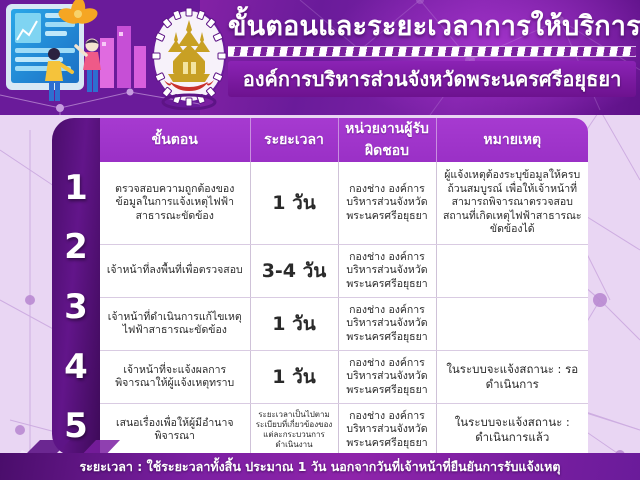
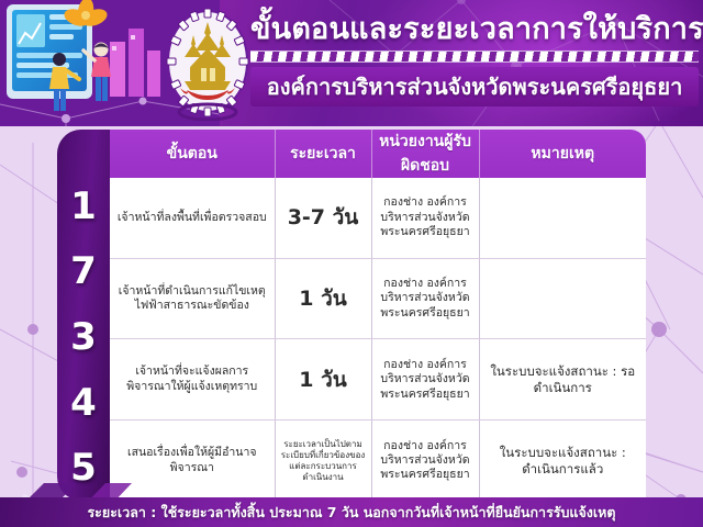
  ขั้นตอนและระยะเวลาการให้บริการ
  องค์การบริหารส่วนจังหวัดพระนครศรีอยุธยา
  1
- 2
+ 7
  3
  4
  5
  ขั้นตอน	ระยะเวลา	หน่วยงานผู้รับผิดชอบ	หมายเหตุ
- ตรวจสอบความถูกต้องของข้อมูลในการแจ้งเหตุไฟฟ้าสาธารณะขัดข้อง	1 วัน	กองช่าง องค์การบริหารส่วนจังหวัดพระนครศรีอยุธยา	ผู้แจ้งเหตุต้องระบุข้อมูลให้ครบถ้วนสมบูรณ์ เพื่อให้เจ้าหน้าที่สามารถพิจารณาตรวจสอบสถานที่เกิดเหตุไฟฟ้าสาธารณะขัดข้องได้
- เจ้าหน้าที่ลงพื้นที่เพื่อตรวจสอบ	3-4 วัน	กองช่าง องค์การบริหารส่วนจังหวัดพระนครศรีอยุธยา
+ เจ้าหน้าที่ลงพื้นที่เพื่อตรวจสอบ	3-7 วัน	กองช่าง องค์การบริหารส่วนจังหวัดพระนครศรีอยุธยา
  เจ้าหน้าที่ดำเนินการแก้ไขเหตุไฟฟ้าสาธารณะขัดข้อง	1 วัน	กองช่าง องค์การบริหารส่วนจังหวัดพระนครศรีอยุธยา
  เจ้าหน้าที่จะแจ้งผลการพิจารณาให้ผู้แจ้งเหตุทราบ	1 วัน	กองช่าง องค์การบริหารส่วนจังหวัดพระนครศรีอยุธยา	ในระบบจะแจ้งสถานะ : รอดำเนินการ
  เสนอเรื่องเพื่อให้ผู้มีอำนาจพิจารณา	ระยะเวลาเป็นไปตามระเบียบที่เกี่ยวข้องของแต่ละกระบวนการดำเนินงาน	กองช่าง องค์การบริหารส่วนจังหวัดพระนครศรีอยุธยา	ในระบบจะแจ้งสถานะ : ดำเนินการแล้ว
- ระยะเวลา : ใช้ระยะวลาทั้งสิ้น ประมาณ 1 วัน นอกจากวันที่เจ้าหน้าที่ยืนยันการรับแจ้งเหตุ
+ ระยะเวลา : ใช้ระยะวลาทั้งสิ้น ประมาณ 7 วัน นอกจากวันที่เจ้าหน้าที่ยืนยันการรับแจ้งเหตุ
